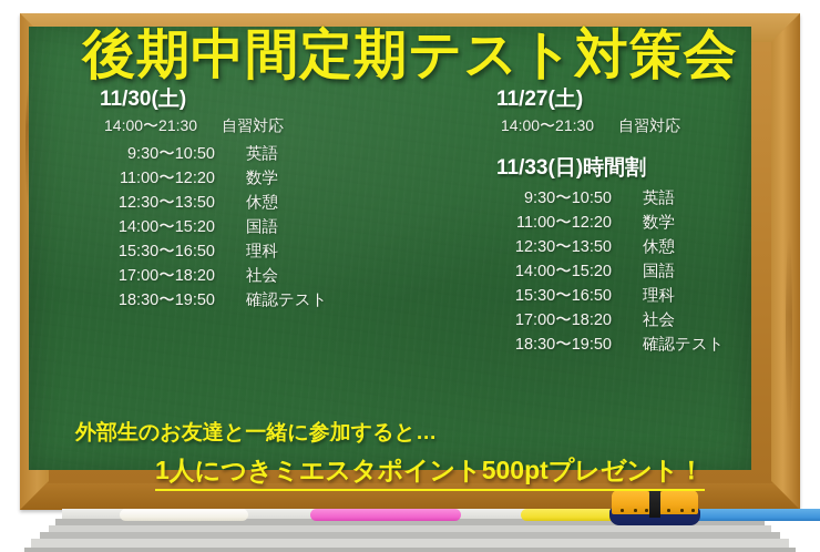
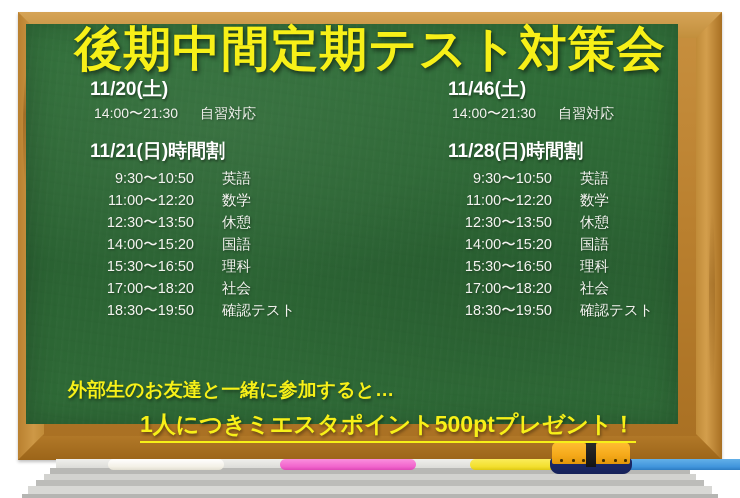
  後期中間定期テスト対策会
- 11/30(土)
+ 11/20(土)
  14:00〜21:30 自習対応
+ 11/21(日)時間割
  9:30〜10:50
  英語
  11:00〜12:20
  数学
  12:30〜13:50
  休憩
  14:00〜15:20
  国語
  15:30〜16:50
  理科
  17:00〜18:20
  社会
  18:30〜19:50
  確認テスト
- 11/27(土)
+ 11/46(土)
  14:00〜21:30 自習対応
- 11/33(日)時間割
+ 11/28(日)時間割
  9:30〜10:50
  英語
  11:00〜12:20
  数学
  12:30〜13:50
  休憩
  14:00〜15:20
  国語
  15:30〜16:50
  理科
  17:00〜18:20
  社会
  18:30〜19:50
  確認テスト
  外部生のお友達と一緒に参加すると…
  1人につきミエスタポイント500ptプレゼント！
